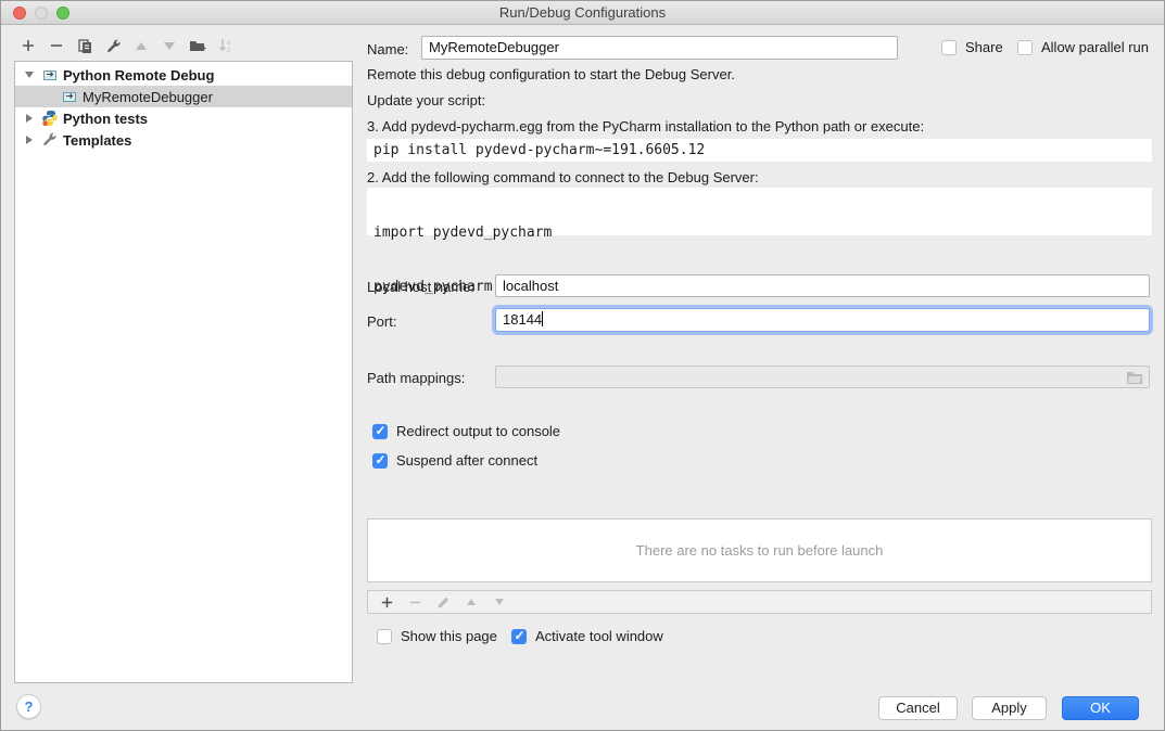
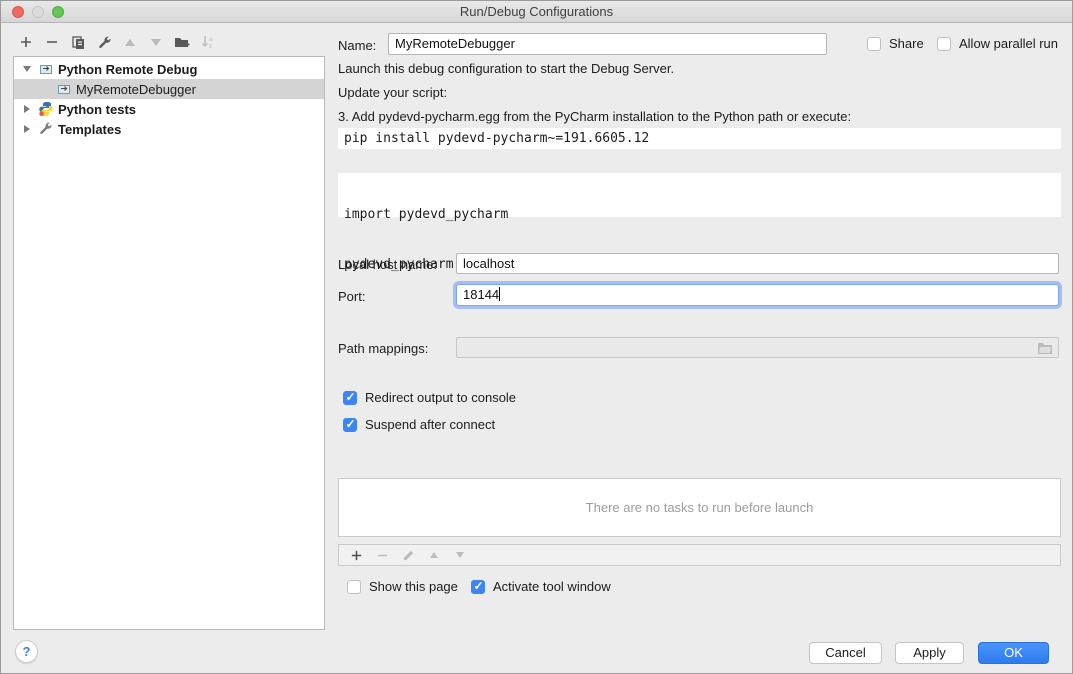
  Run/Debug Configurations
  Python Remote Debug
  MyRemoteDebugger
  Python tests
  Templates
  ?
  Name:
  MyRemoteDebugger
  Share
  Allow parallel run
- Remote this debug configuration to start the Debug Server.
+ Launch this debug configuration to start the Debug Server.
  Update your script:
  3. Add pydevd-pycharm.egg from the PyCharm installation to the Python path or execute:
  pip install pydevd-pycharm~=191.6605.12
- 2. Add the following command to connect to the Debug Server:
  import pydevd_pycharm
  Local host name:
  localhost
  Port:
  18144
  Path mappings:
  Redirect output to console
  Suspend after connect
  There are no tasks to run before launch
  Show this page
  Activate tool window
  Cancel
  Apply
  OK
